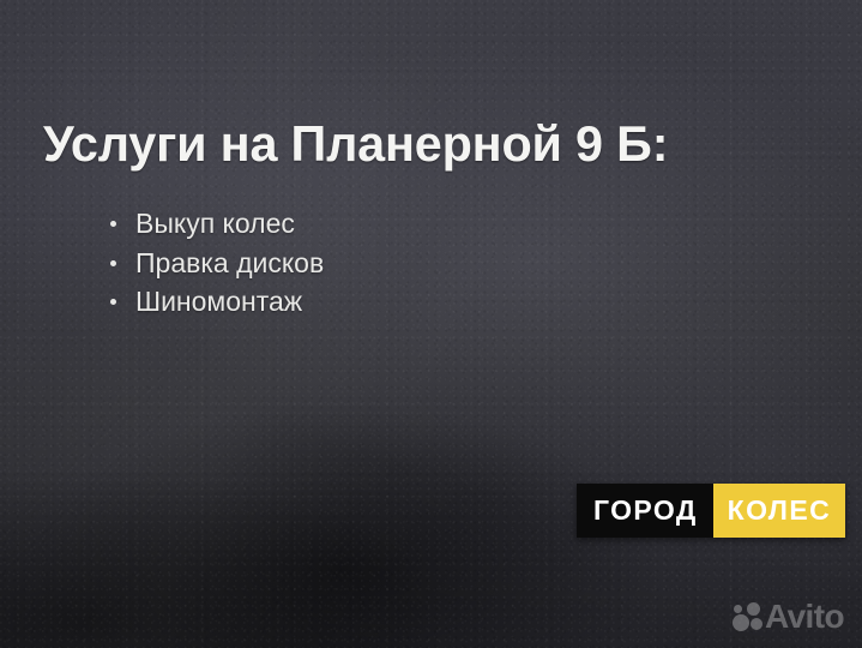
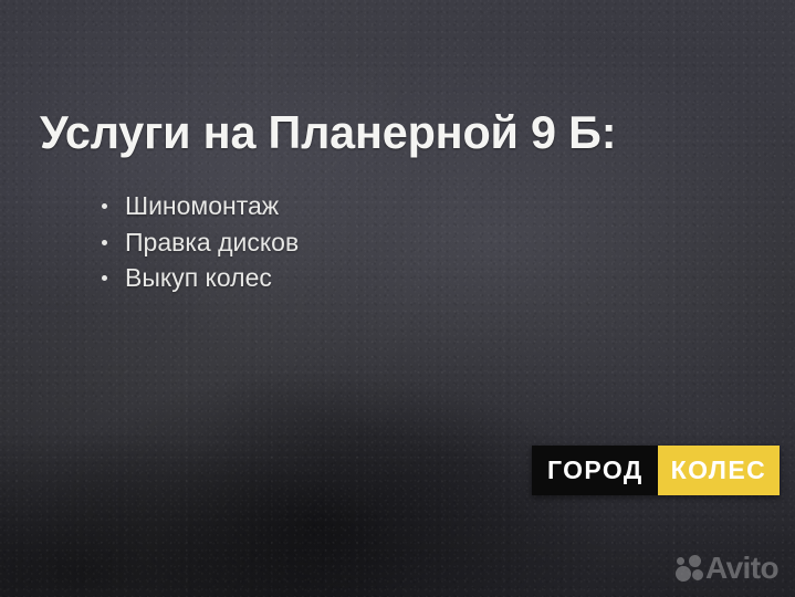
  Услуги на Планерной 9 Б:
- Выкуп колес
+ Шиномонтаж
  Правка дисков
- Шиномонтаж
+ Выкуп колес
  ГОРОД
  КОЛЕС
  Avito
